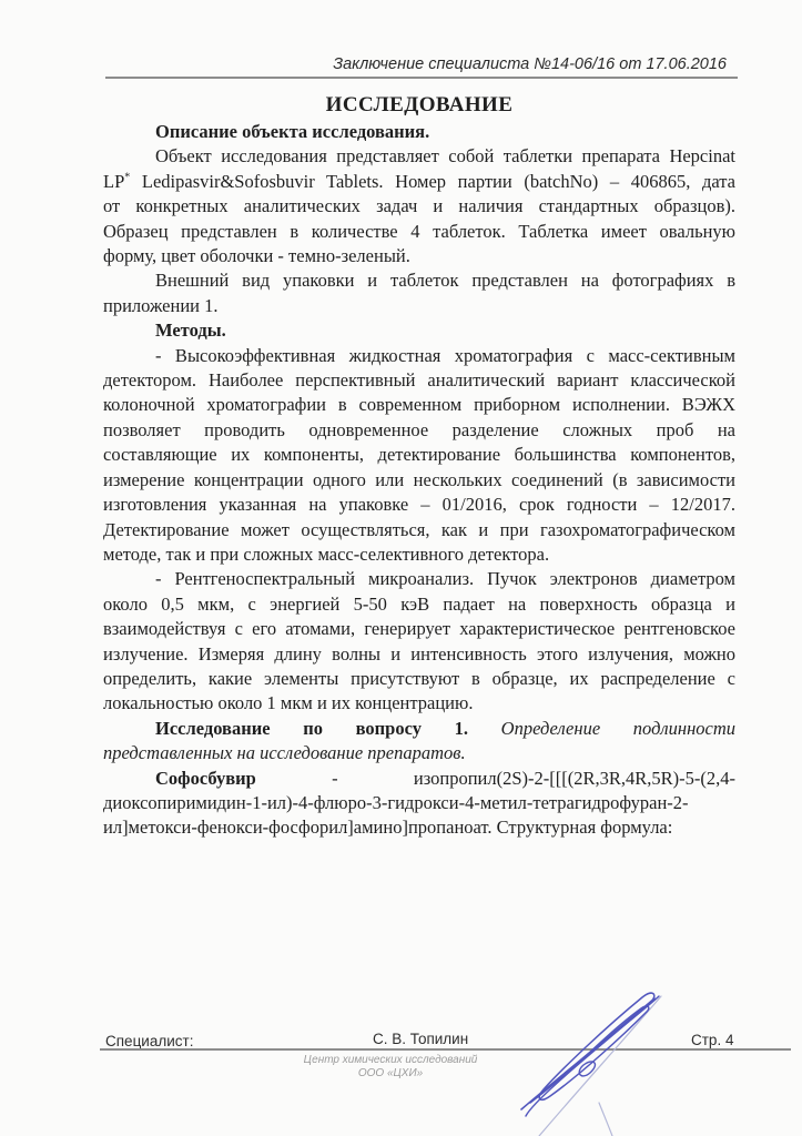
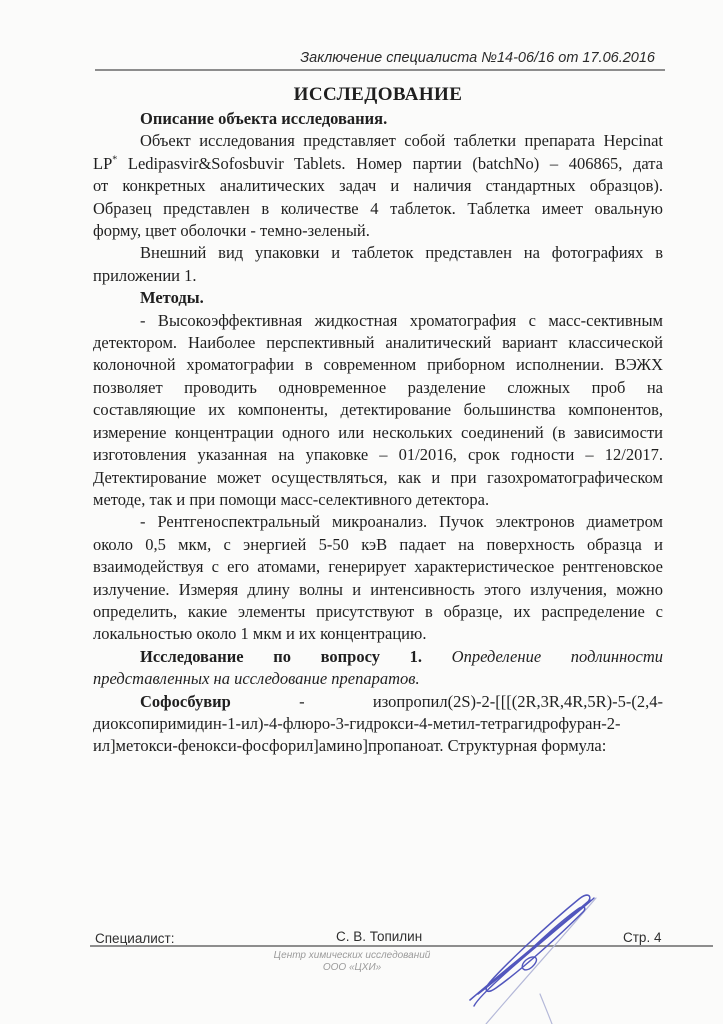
  Заключение специалиста №14-06/16 от 17.06.2016
  ИССЛЕДОВАНИЕ
  Описание объекта исследования.
  Объект исследования представляет собой таблетки препарата Hepcinat
  LP* Ledipasvir&Sofosbuvir Tablets. Номер партии (batchNo) – 406865, дата
  от конкретных аналитических задач и наличия стандартных образцов).
  Образец представлен в количестве 4 таблеток. Таблетка имеет овальную
  форму, цвет оболочки - темно-зеленый.
  Внешний вид упаковки и таблеток представлен на фотографиях в
  приложении 1.
  Методы.
  - Высокоэффективная жидкостная хроматография с масс-сективным
  детектором. Наиболее перспективный аналитический вариант классической
  колоночной хроматографии в современном приборном исполнении. ВЭЖХ
  позволяет проводить одновременное разделение сложных проб на
  составляющие их компоненты, детектирование большинства компонентов,
  измерение концентрации одного или нескольких соединений (в зависимости
  изготовления указанная на упаковке – 01/2016, срок годности – 12/2017.
  Детектирование может осуществляться, как и при газохроматографическом
- методе, так и при сложных масс-селективного детектора.
+ методе, так и при помощи масс-селективного детектора.
  - Рентгеноспектральный микроанализ. Пучок электронов диаметром
  около 0,5 мкм, с энергией 5-50 кэВ падает на поверхность образца и
  взаимодействуя с его атомами, генерирует характеристическое рентгеновское
  излучение. Измеряя длину волны и интенсивность этого излучения, можно
  определить, какие элементы присутствуют в образце, их распределение с
  локальностью около 1 мкм и их концентрацию.
  Исследование по вопросу 1. Определение подлинности
  представленных на исследование препаратов.
  Софосбувир - изопропил(2S)-2-[[[(2R,3R,4R,5R)-5-(2,4-
  диоксопиримидин-1-ил)-4-флюро-3-гидрокси-4-метил-тетрагидрофуран-2-
  ил]метокси-фенокси-фосфорил]амино]пропаноат. Структурная формула:
  Специалист:
  С. В. Топилин
  Стр. 4
  Центр химических исследований
  ООО «ЦХИ»
